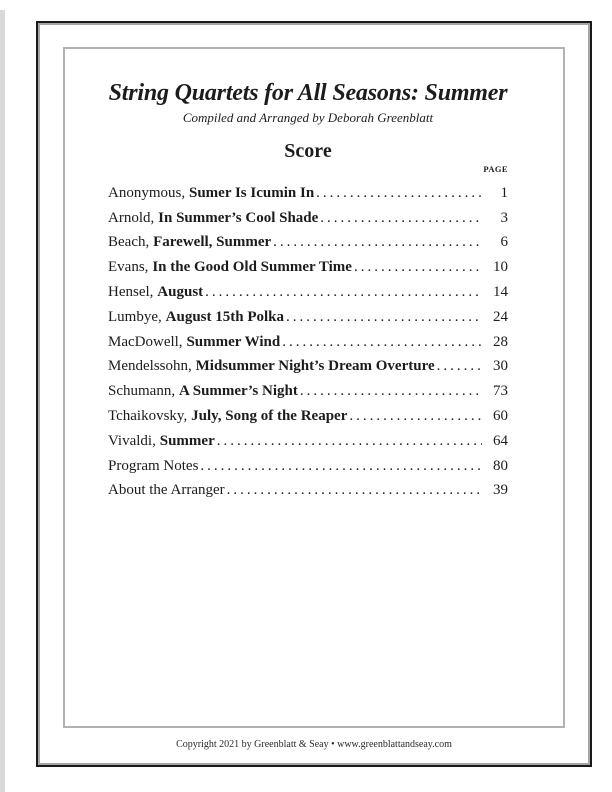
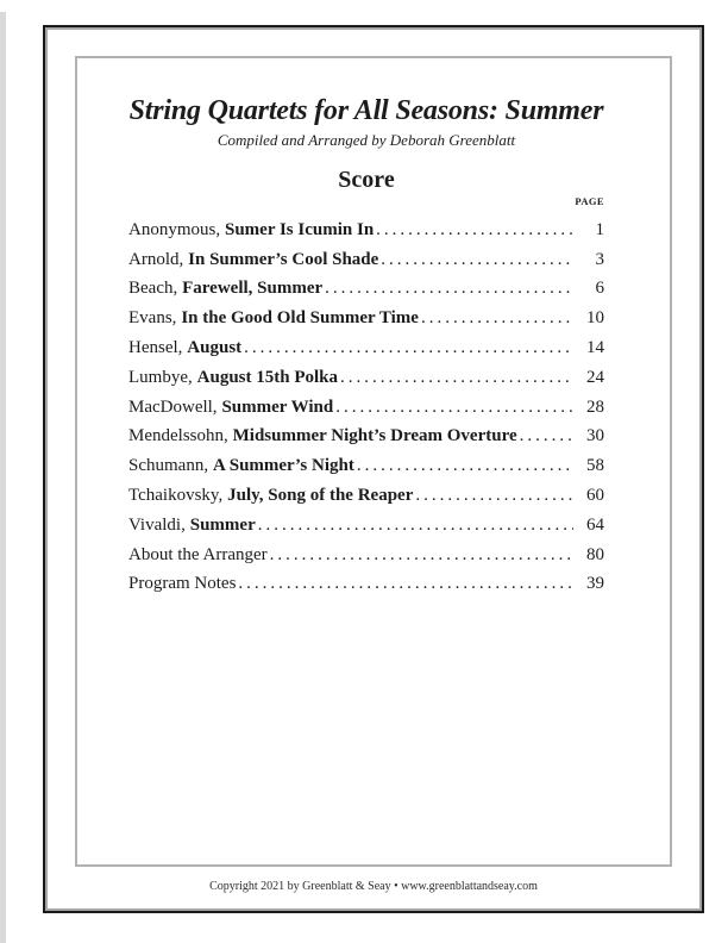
  String Quartets for All Seasons: Summer
  Compiled and Arranged by Deborah Greenblatt
  Score
  PAGE
  Anonymous, Sumer Is Icumin In
  1
  Arnold, In Summer’s Cool Shade
  3
  Beach, Farewell, Summer
  6
  Evans, In the Good Old Summer Time
  10
  Hensel, August
  14
  Lumbye, August 15th Polka
  24
  MacDowell, Summer Wind
  28
  Mendelssohn, Midsummer Night’s Dream Overture
  30
  Schumann, A Summer’s Night
- 73
+ 58
  Tchaikovsky, July, Song of the Reaper
  60
  Vivaldi, Summer
  64
- Program Notes
+ About the Arranger
  80
- About the Arranger
+ Program Notes
  39
  Copyright 2021 by Greenblatt & Seay • www.greenblattandseay.com
